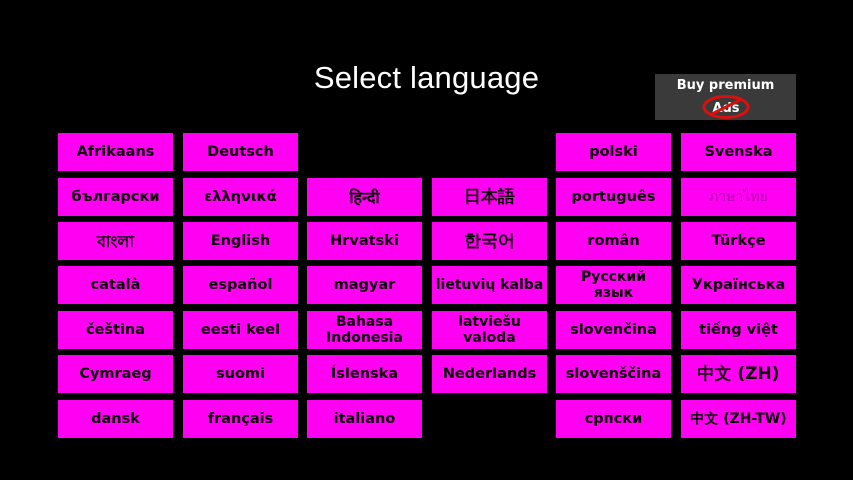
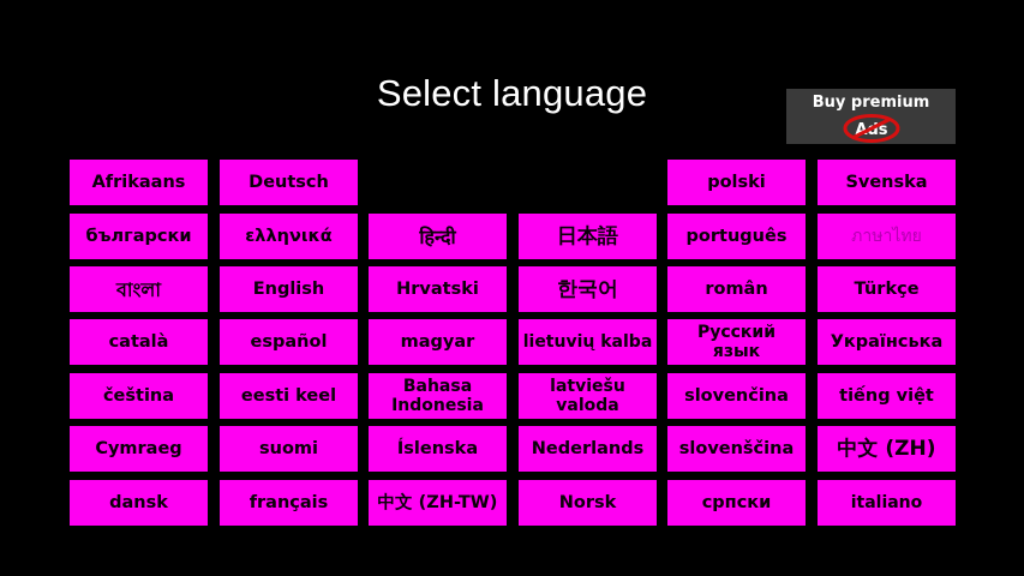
  Select language
  Buy premium
  Ads
  Afrikaans
  Deutsch
  polski
  Svenska
  български
  ελληνικά
  हिन्दी
  日本語
  português
  ภาษาไทย
  বাংলা
  English
  Hrvatski
  한국어
  român
  Türkçe
  català
  español
  magyar
  lietuvių kalba
  Русский язык
  Українська
  čeština
  eesti keel
  Bahasa Indonesia
  latviešu valoda
  slovenčina
  tiếng việt
  Cymraeg
  suomi
  Íslenska
  Nederlands
  slovenščina
  中文 (ZH)
  dansk
  français
- italiano
+ 中文 (ZH-TW)
+ Norsk
  српски
- 中文 (ZH-TW)
+ italiano
